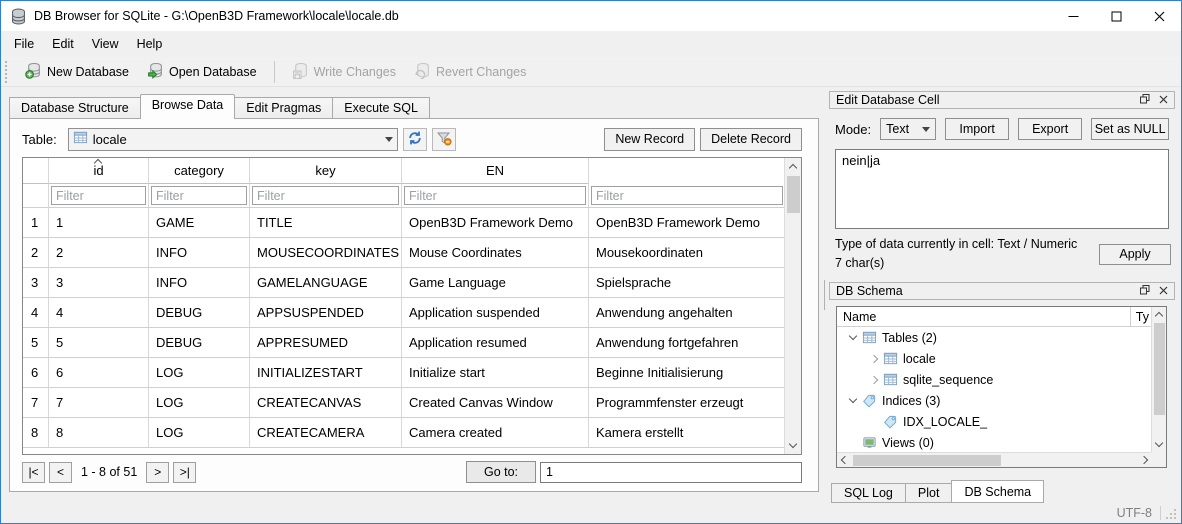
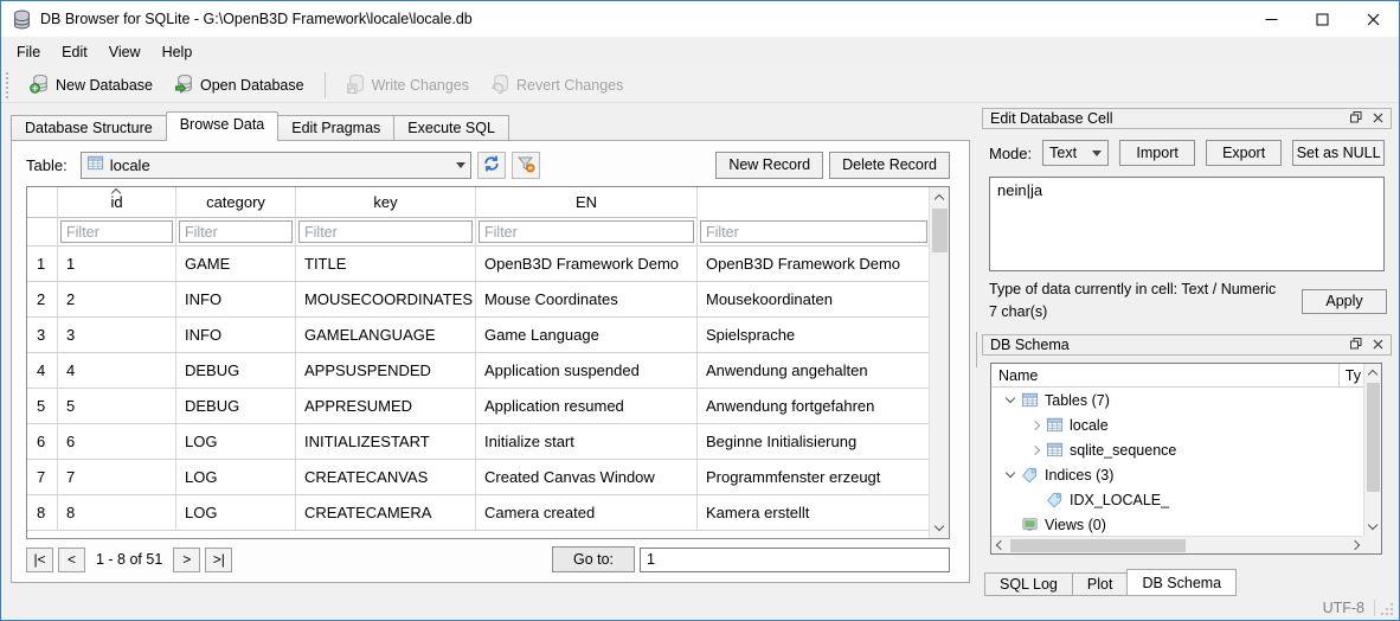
  DB Browser for SQLite - G:\OpenB3D Framework\locale\locale.db
  File
  Edit
  View
  Help
  New Database
  Open Database
  Write Changes
  Revert Changes
  Database Structure
  Browse Data
  Edit Pragmas
  Execute SQL
  Table:
  locale
  New Record
  Delete Record
  id
  category
  key
  EN
  Filter
  Filter
  Filter
  Filter
  Filter
  1
  1
  GAME
  TITLE
  OpenB3D Framework Demo
  OpenB3D Framework Demo
  2
  2
  INFO
  MOUSECOORDINATES
  Mouse Coordinates
  Mousekoordinaten
  3
  3
  INFO
  GAMELANGUAGE
  Game Language
  Spielsprache
  4
  4
  DEBUG
  APPSUSPENDED
  Application suspended
  Anwendung angehalten
  5
  5
  DEBUG
  APPRESUMED
  Application resumed
  Anwendung fortgefahren
  6
  6
  LOG
  INITIALIZESTART
  Initialize start
  Beginne Initialisierung
  7
  7
  LOG
  CREATECANVAS
  Created Canvas Window
  Programmfenster erzeugt
  8
  8
  LOG
  CREATECAMERA
  Camera created
  Kamera erstellt
  |<
  <
  1 - 8 of 51
  >
  >|
  Go to:
  1
  Edit Database Cell
  Mode:
  Text
  Import
  Export
  Set as NULL
  nein|ja
  Type of data currently in cell: Text / Numeric
  7 char(s)
  Apply
  DB Schema
  Name
  Ty
- Tables (2)
+ Tables (7)
  locale
  sqlite_sequence
  Indices (3)
  IDX_LOCALE_
  Views (0)
  SQL Log
  Plot
  DB Schema
  UTF-8
